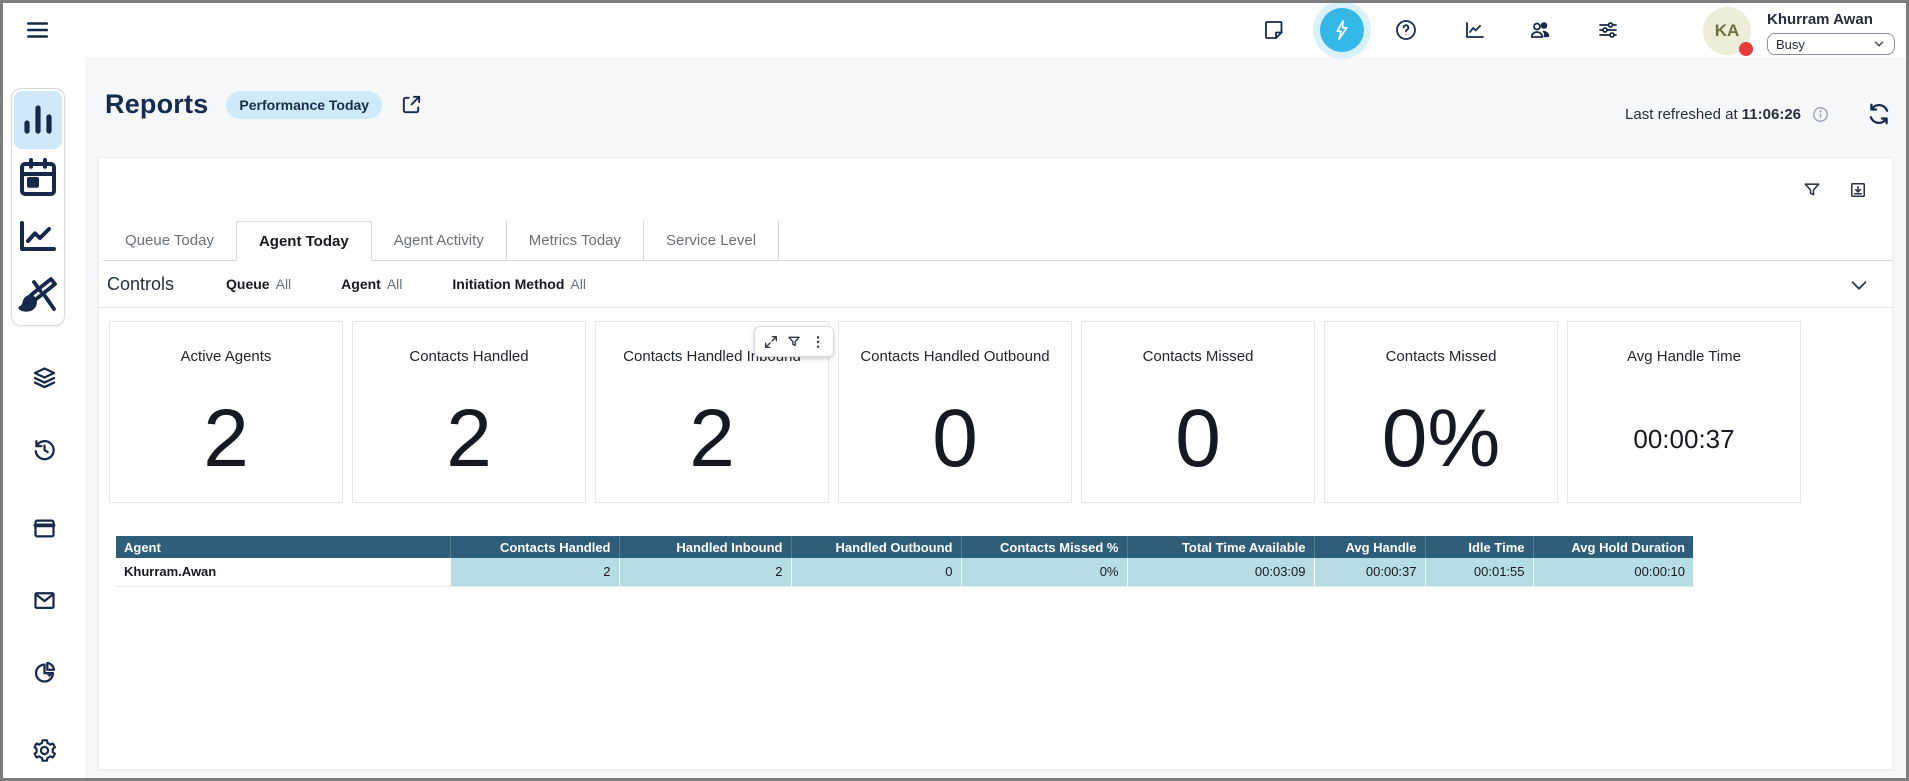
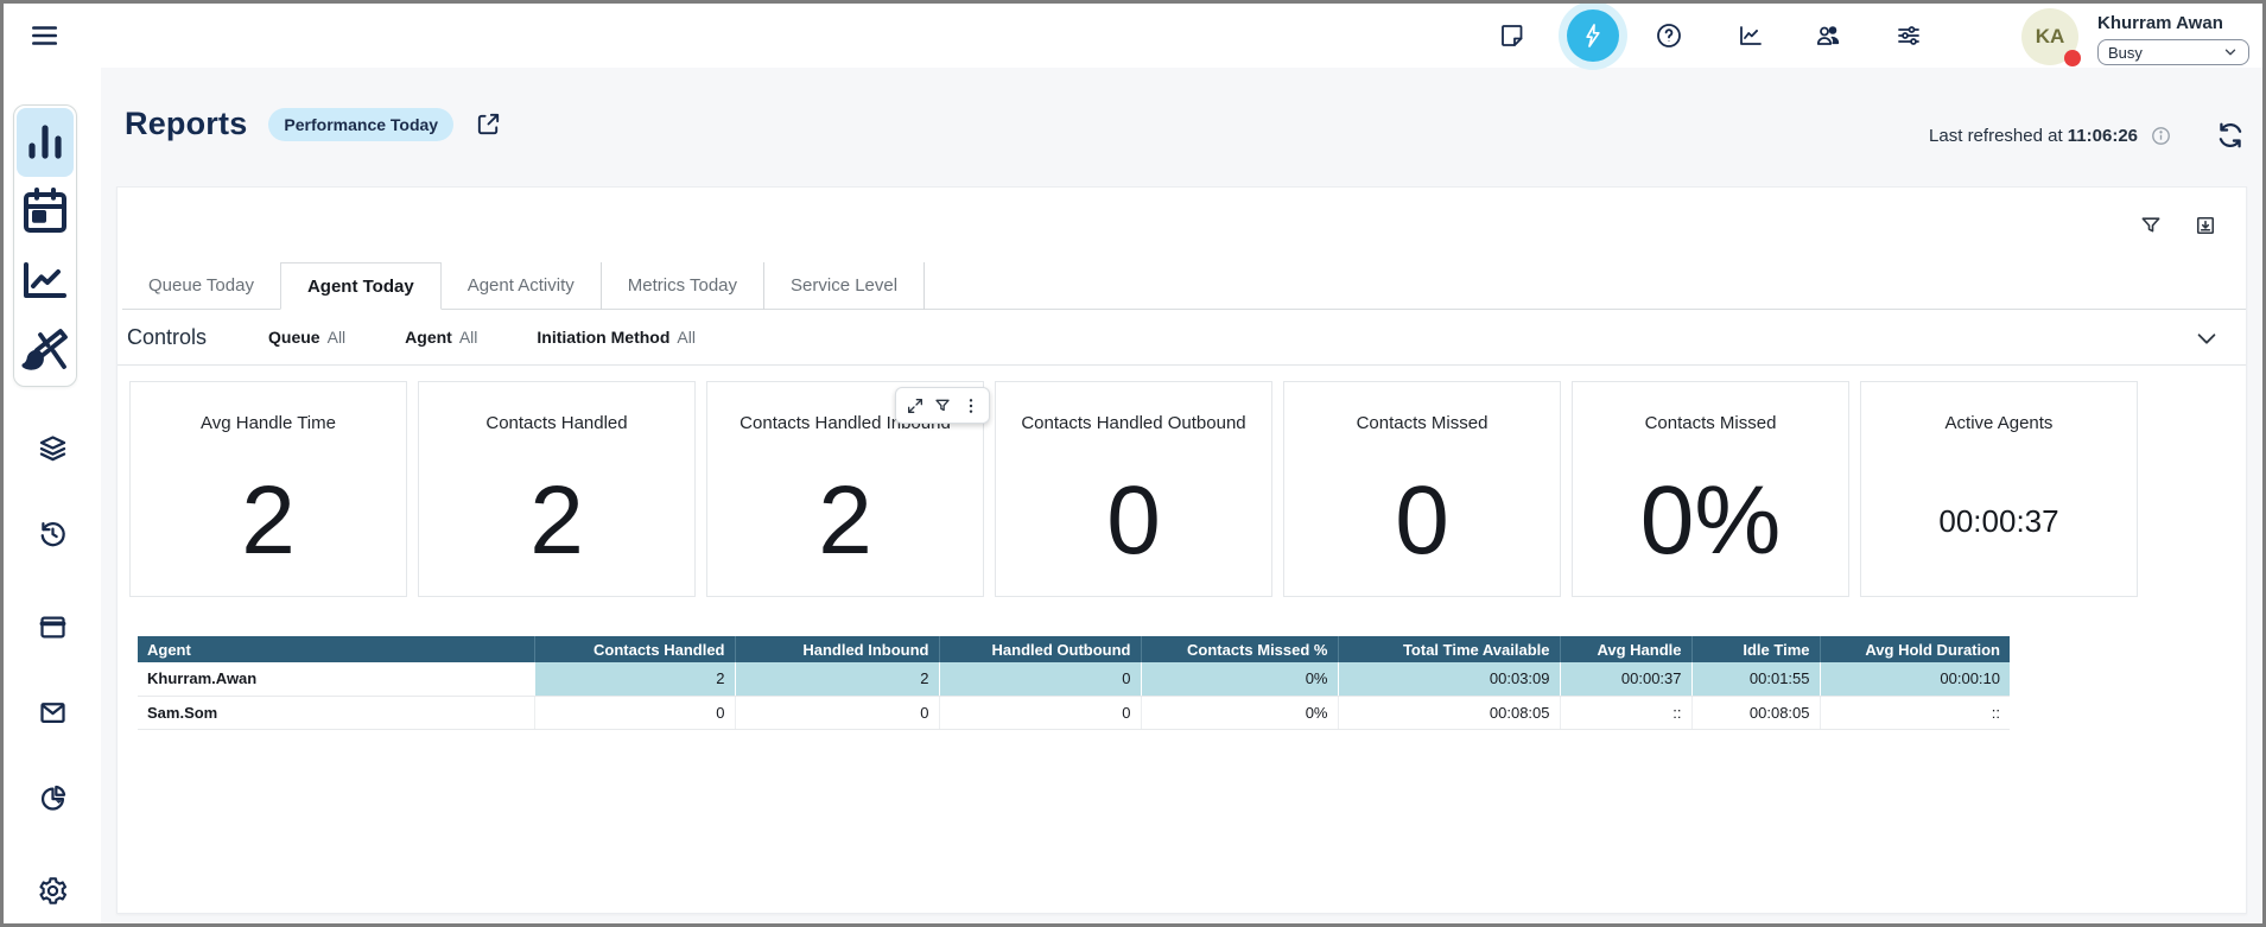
  KA
  Khurram Awan
  Busy
  Reports
  Performance Today
  Last refreshed at 11:06:26
  Queue Today
  Agent Today
  Agent Activity
  Metrics Today
  Service Level
  Controls
  Queue All
  Agent All
  Initiation Method All
- Active Agents
+ Avg Handle Time
  2
  Contacts Handled
  2
  Contacts Handled In
  2
  Contacts Handled Outbound
  0
  Contacts Missed
  0
  Contacts Missed
  0%
- Avg Handle Time
+ Active Agents
  00:00:37
  Agent	Contacts Handled	Handled Inbound	Handled Outbound	Contacts Missed %	Total Time Available	Avg Handle	Idle Time	Avg Hold Duration
  Khurram.Awan	2	2	0	0%	00:03:09	00:00:37	00:01:55	00:00:10
+ Sam.Som	0	0	0	0%	00:08:05	::	00:08:05	::
